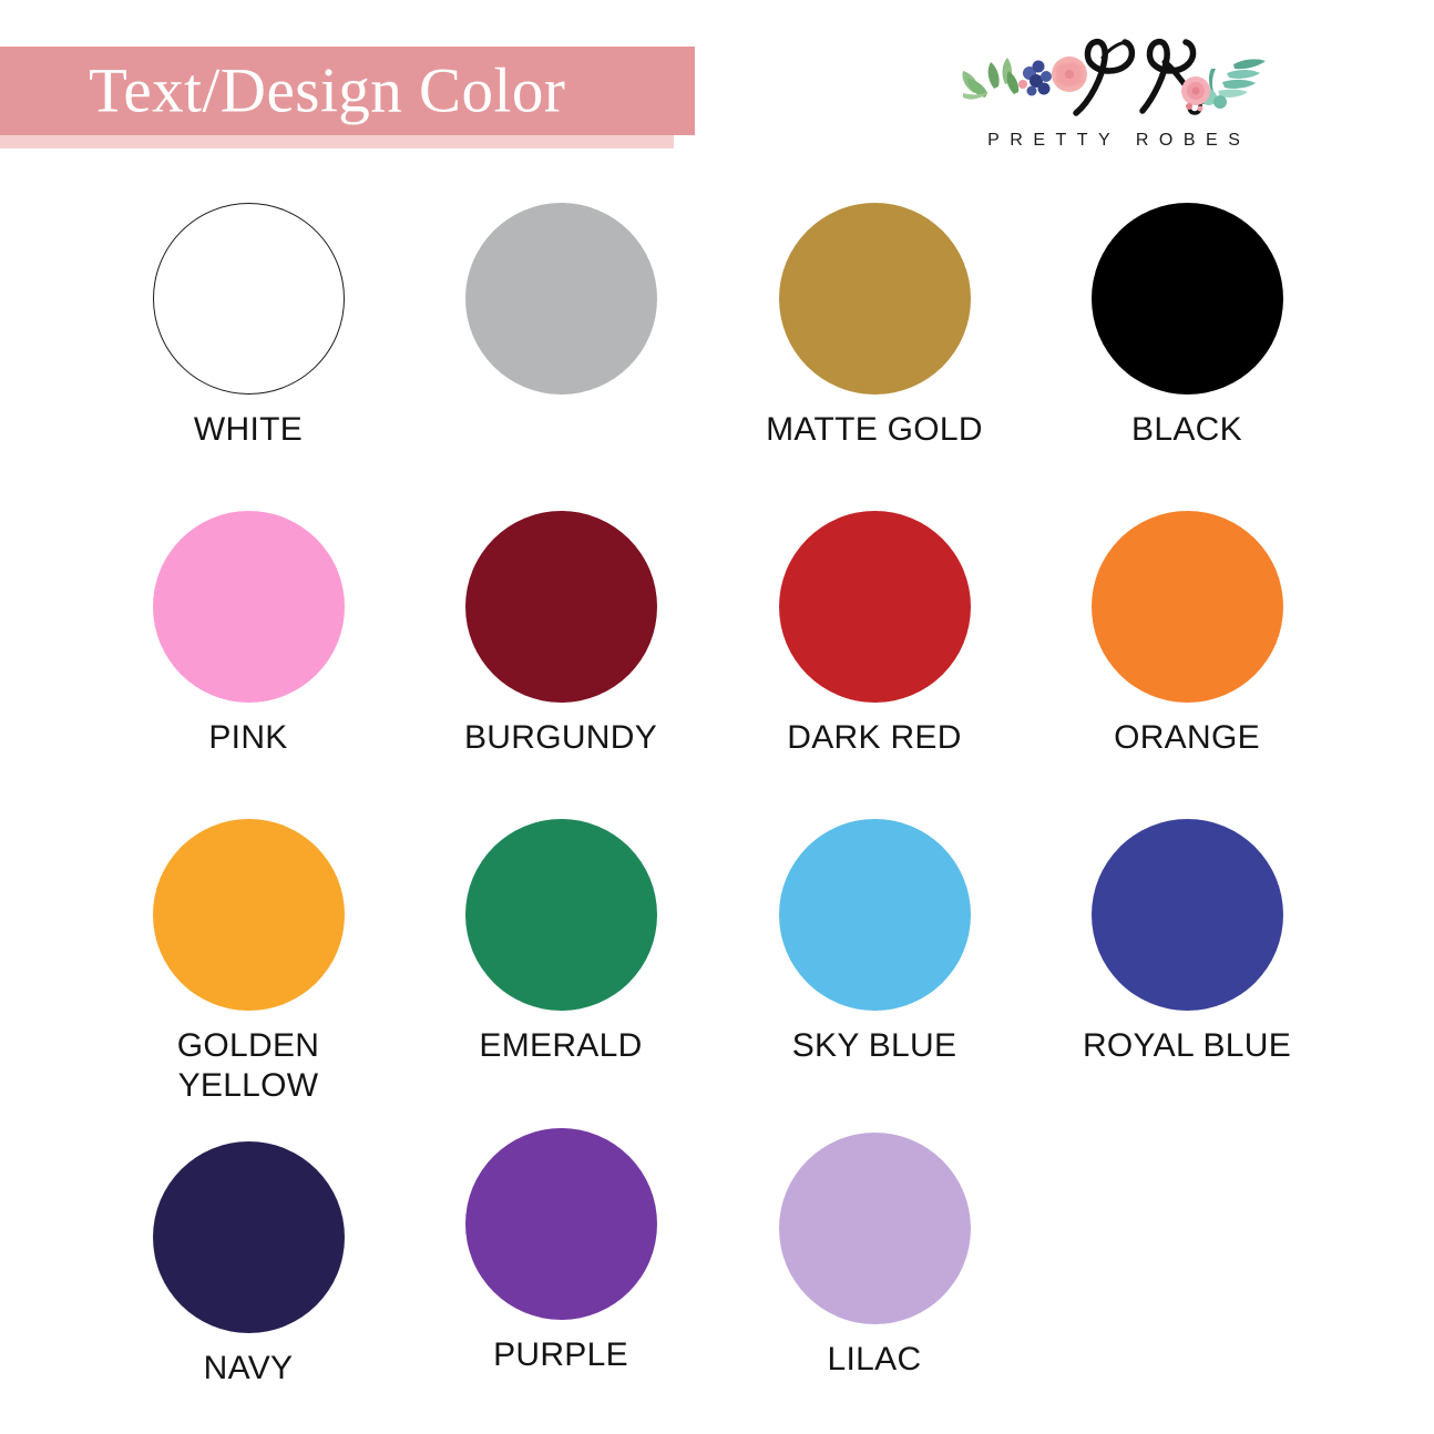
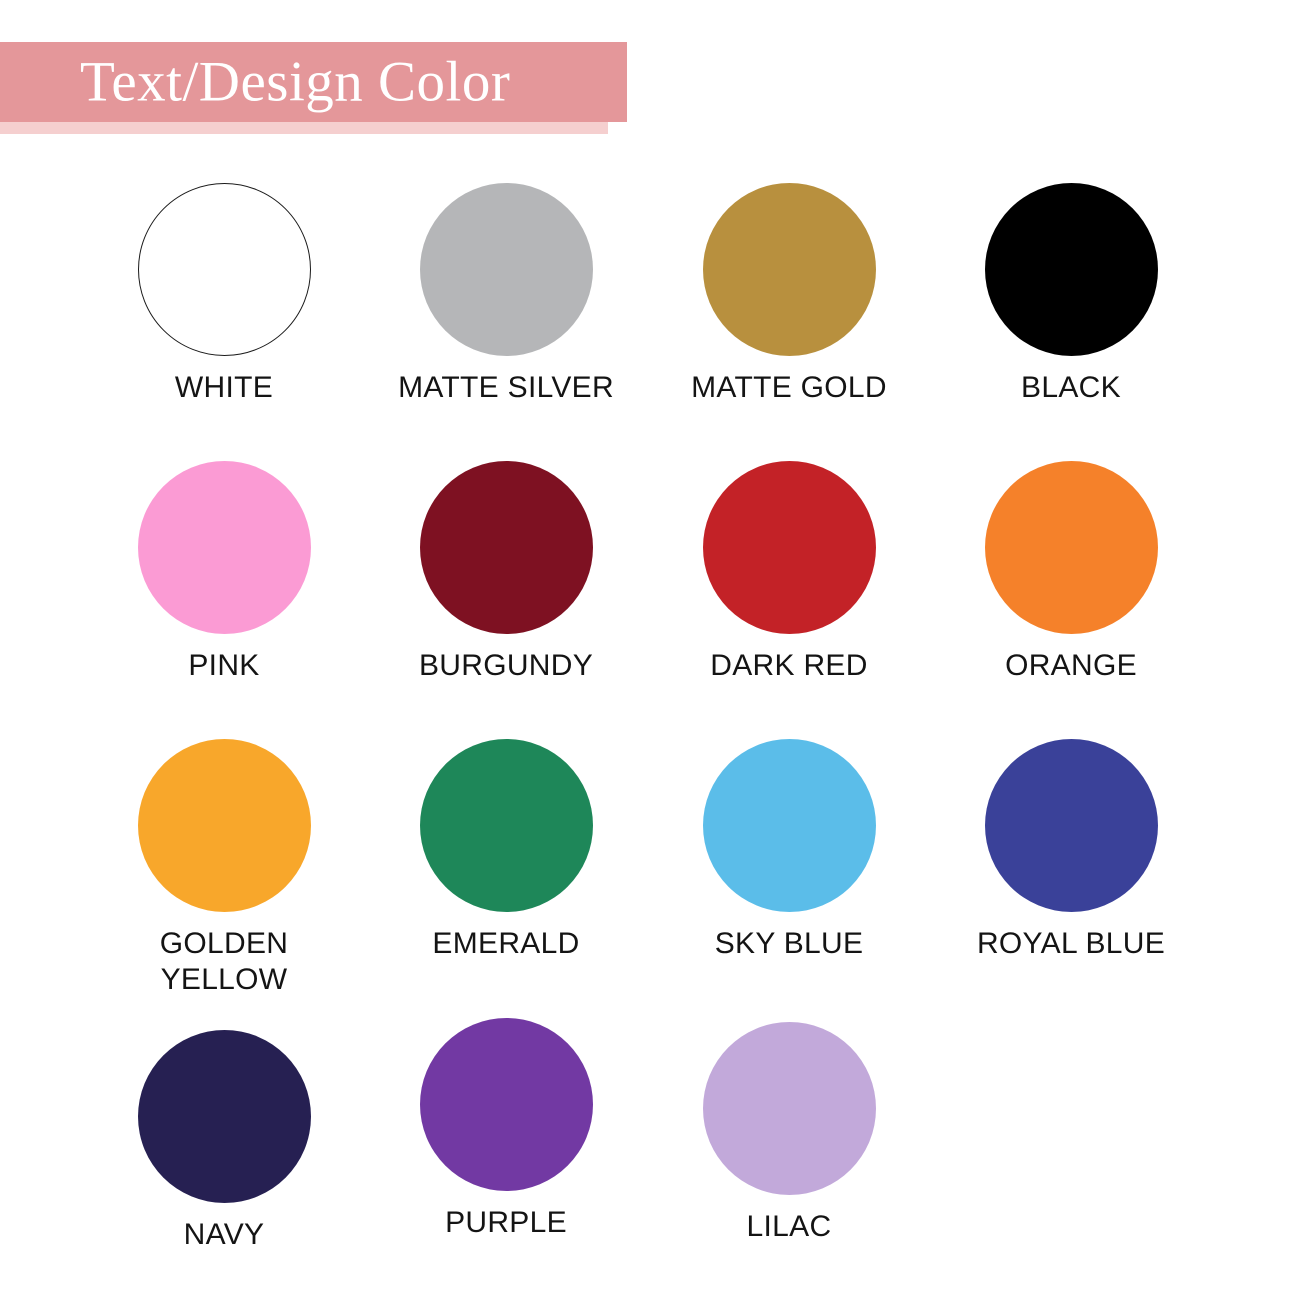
  Text/Design Color
- PRETTY ROBES
  WHITE
+ MATTE SILVER
  MATTE GOLD
  BLACK
  PINK
  BURGUNDY
  DARK RED
  ORANGE
  GOLDEN
  YELLOW
  EMERALD
  SKY BLUE
  ROYAL BLUE
  NAVY
  PURPLE
  LILAC
